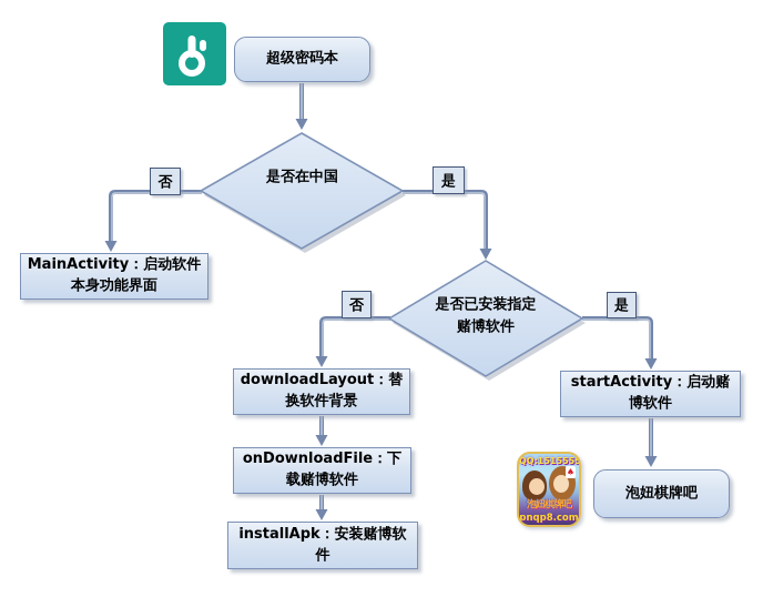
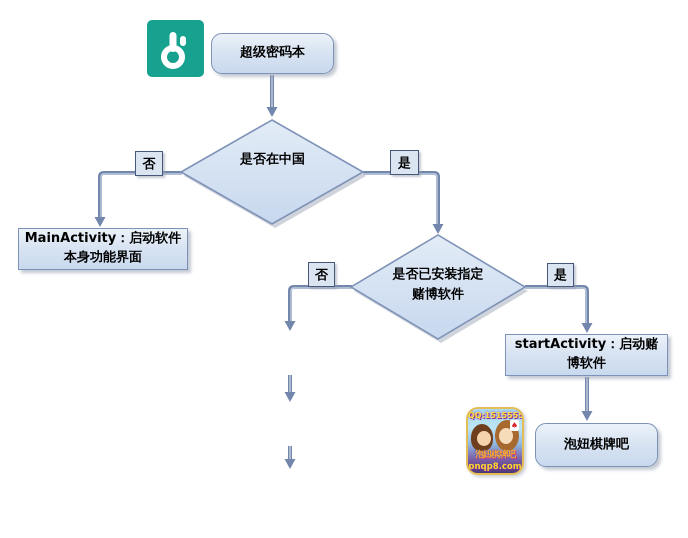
  超级密码本
  是否在中国
  否
  是
  MainActivity：启动软件本身功能界面
  是否已安装指定
  赌博软件
  否
  是
- downloadLayout：替换软件背景
- onDownloadFile：下载赌博软件
- installApk：安装赌博软件
  startActivity：启动赌博软件
  QQ:1515555
  ♠
  泡妞棋牌吧
  pnqp8.com
  泡妞棋牌吧
